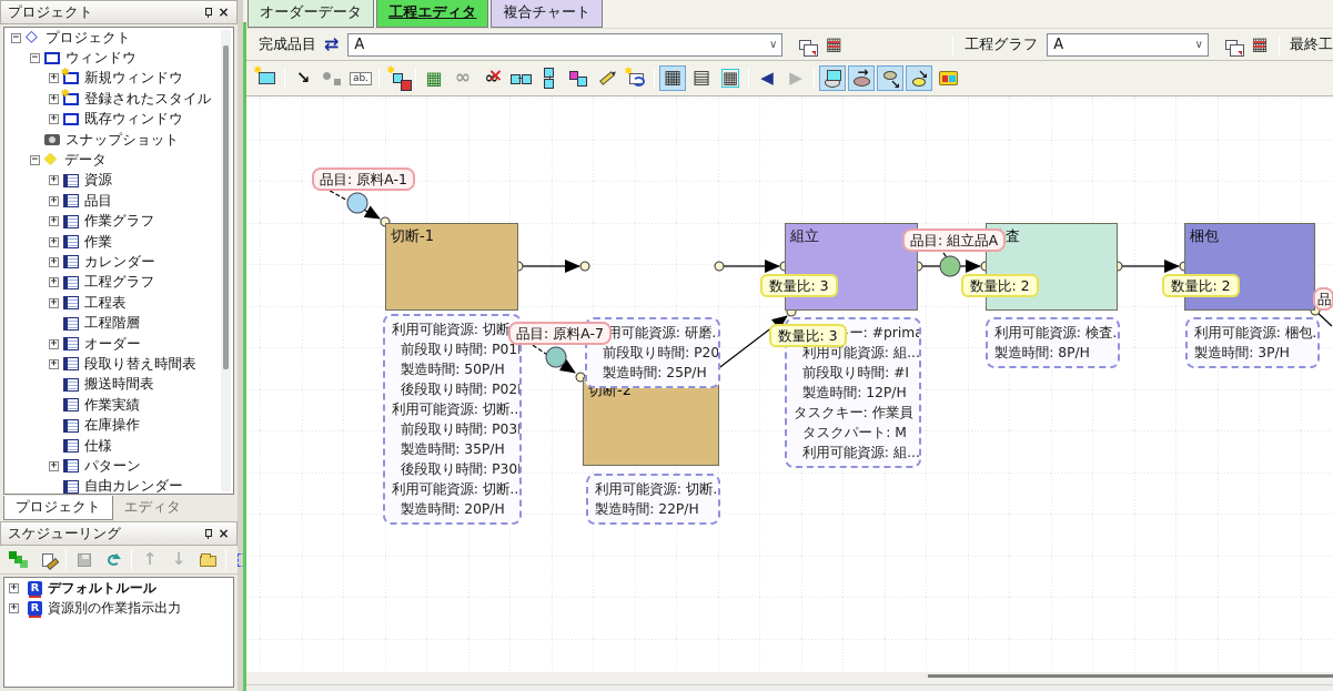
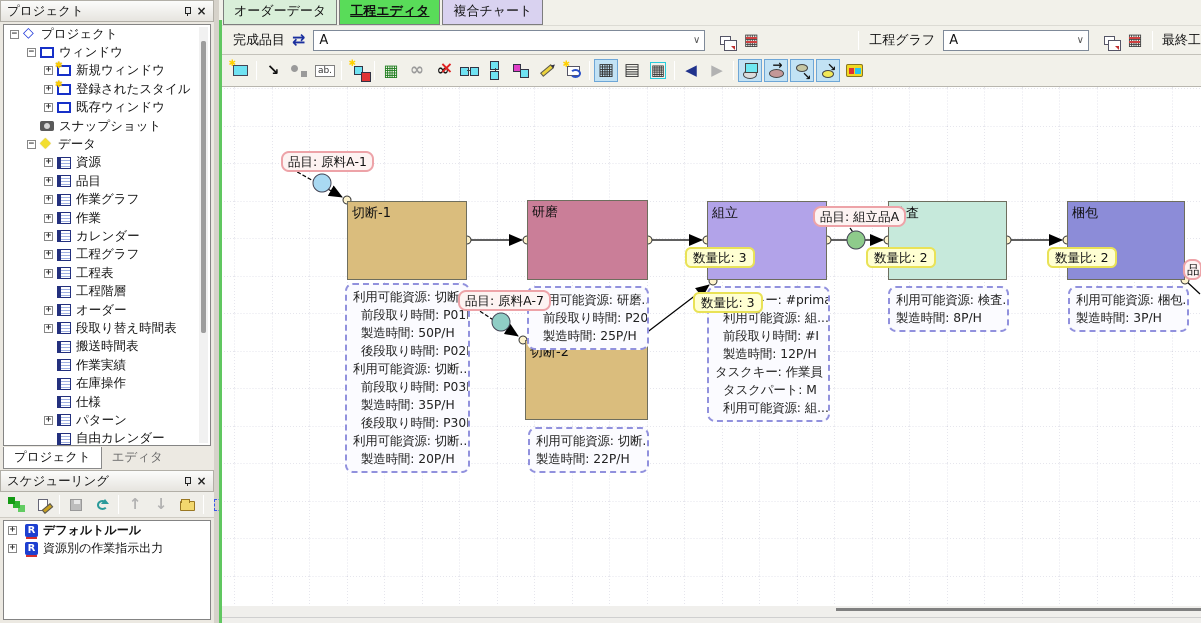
  プロジェクト
  ×
  −
  プロジェクト
  −
  ウィンドウ
  +
  新規ウィンドウ
  +
  登録されたスタイル
  +
  既存ウィンドウ
  スナップショット
  −
  データ
  +
  資源
  +
  品目
  +
  作業グラフ
  +
  作業
  +
  カレンダー
  +
  工程グラフ
  +
  工程表
  工程階層
  +
  オーダー
  +
  段取り替え時間表
  搬送時間表
  作業実績
  在庫操作
  仕様
  +
  パターン
  自由カレンダー
  プロジェクト
  エディタ
  スケジューリング
  ×
  ↑
  ↓
  +
  R
  デフォルトルール
  +
  R
  資源別の作業指示出力
  オーダーデータ
  工程エディタ
  複合チャート
  完成品目
  ⇄
  A
  ∨
  ▦
  工程グラフ
  A
  ∨
  ▦
  最終工
  ↘
  ab.
  ▦
  ∞
  ∞
  ▦
  ▤
  ▦
  ◀
  ▶
  切断-1
+ 研磨
  組立
  梱包
  切断-2
  利用可能資源: 切断
  前段取り時間: P01
  製造時間: 50P/H
  後段取り時間: P02
  利用可能資源: 切断..
  前段取り時間: P03
  製造時間: 35P/H
  後段取り時間: P30
  利用可能資源: 切断..
  製造時間: 20P/H
  用可能資源: 研磨.
  前段取り時間: P20
  製造時間: 25P/H
  利用可能資源: 切断.
  製造時間: 22P/H
  利用可能資源: 組...
  前段取り時間: #I
  製造時間: 12P/H
  タスクキー: 作業員
  タスクパート: M
  利用可能資源: 組...
  利用可能資源: 検査.
  製造時間: 8P/H
  利用可能資源: 梱包.
  製造時間: 3P/H
  品目: 原料A-1
  品目: 原料A-7
  品目: 組立品A
  数量比: 3
  数量比: 3
  数量比: 2
  数量比: 2
